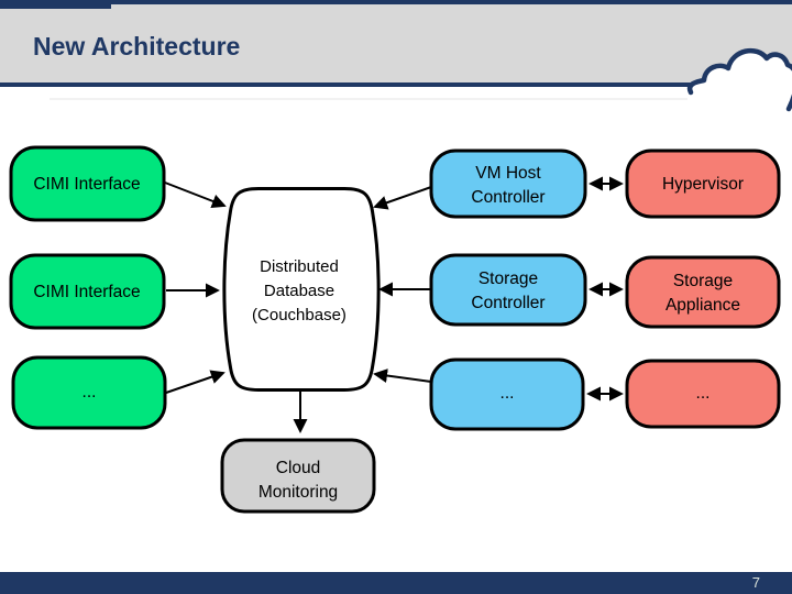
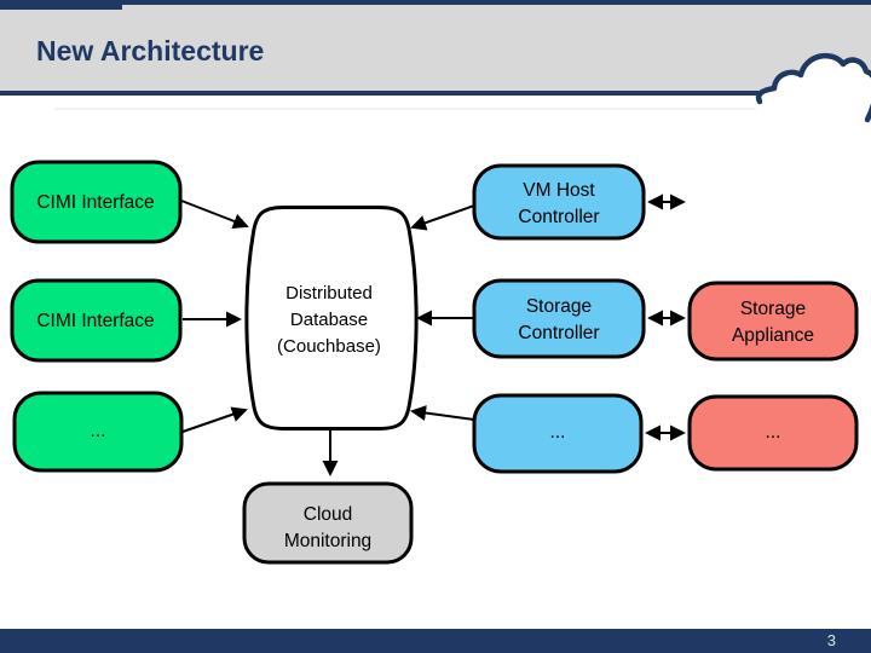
  New Architecture
  CIMI Interface
  CIMI Interface
  ...
  Distributed
  Database
  (Couchbase)
  VM Host
  Controller
  Storage
  Controller
  ...
- Hypervisor
  Storage
  Appliance
  ...
  Cloud
  Monitoring
- 7
+ 3
